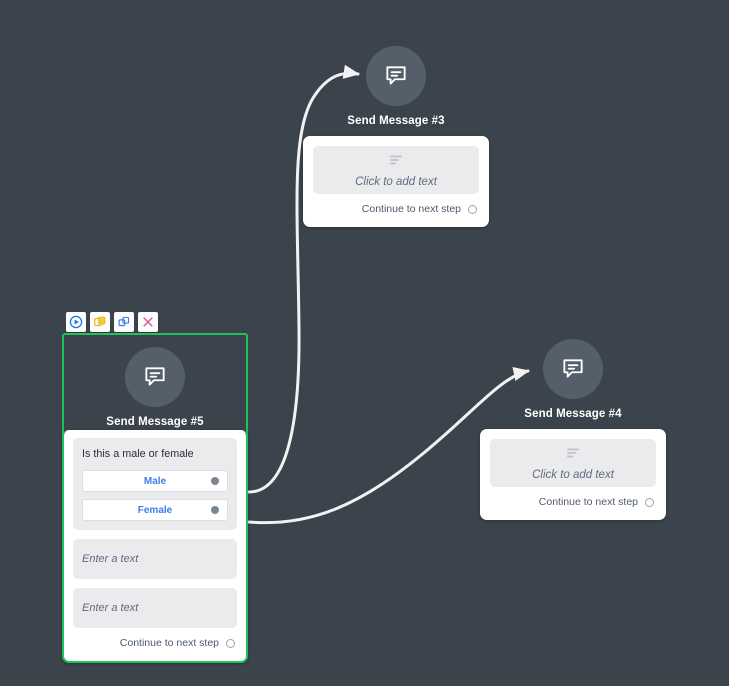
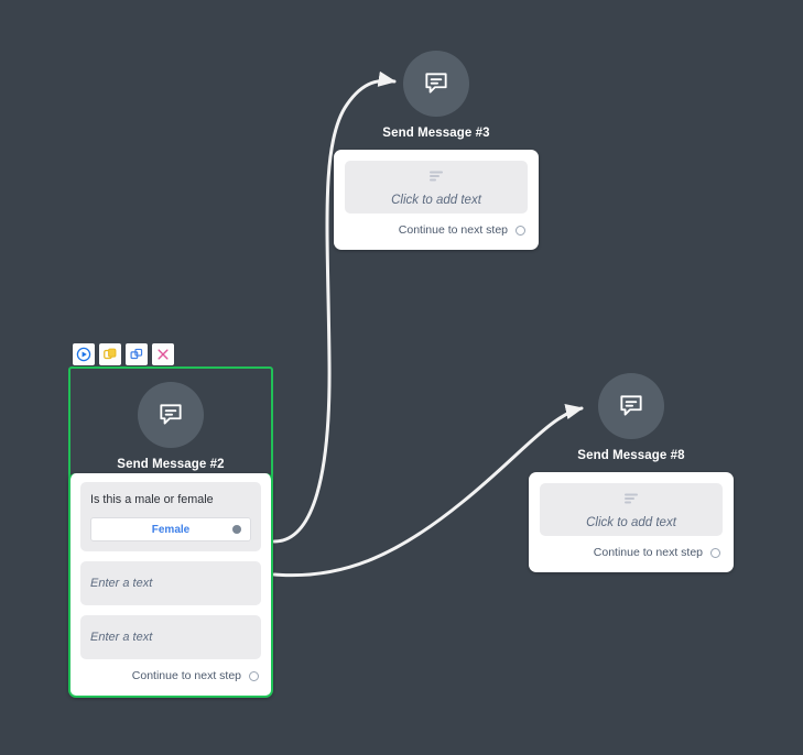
  Send Message #3
  Click to add text
  Continue to next step
- Send Message #5
+ Send Message #2
  Is this a male or female
- Male
  Female
  Enter a text
  Enter a text
  Continue to next step
- Send Message #4
+ Send Message #8
  Click to add text
  Continue to next step
